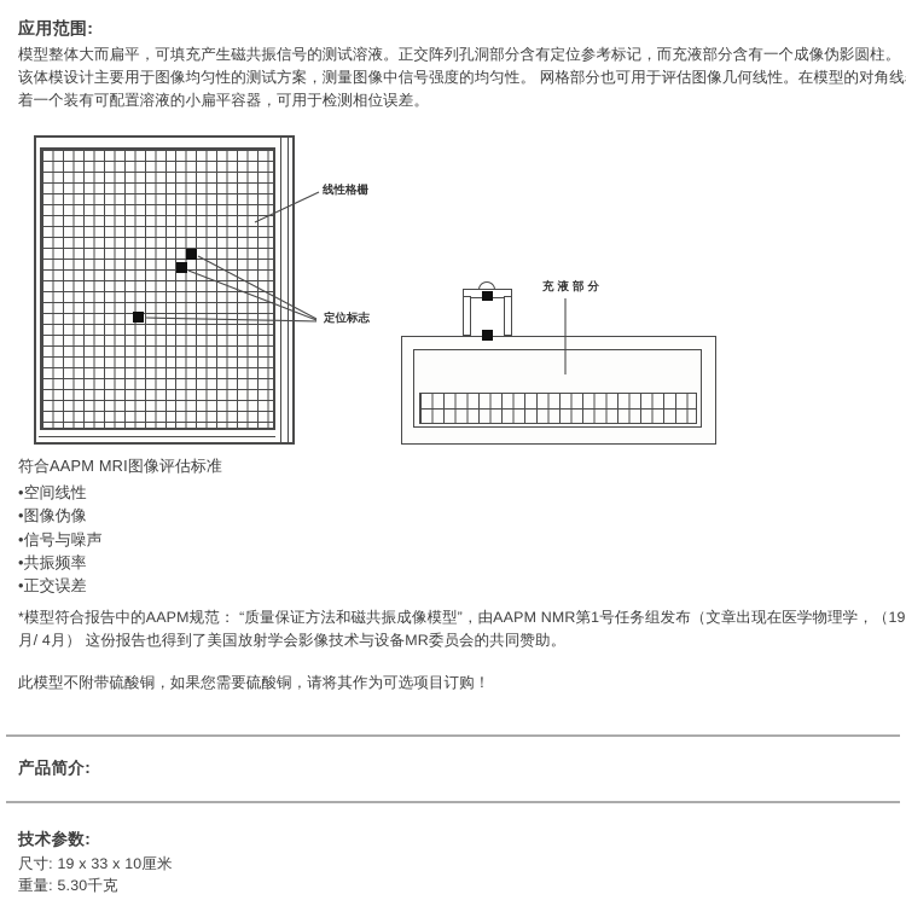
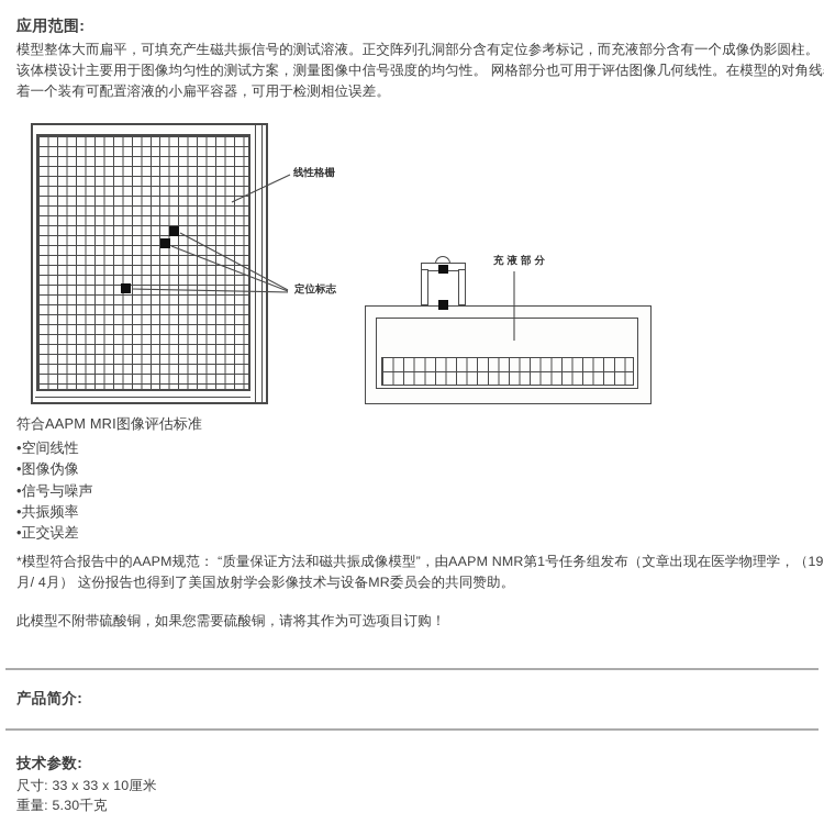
  应用范围:
  模型整体大而扁平，可填充产生磁共振信号的测试溶液。正交阵列孔洞部分含有定位参考标记，而充液部分含有一个成像伪影圆柱。
  该体模设计主要用于图像均匀性的测试方案，测量图像中信号强度的均匀性。 网格部分也可用于评估图像几何线性。在模型的对角线
  着一个装有可配置溶液的小扁平容器，可用于检测相位误差。
  线性格栅
  定位标志
  充液部分
  符合AAPM MRI图像评估标准
  •空间线性
  •图像伪像
  •信号与噪声
  •共振频率
  •正交误差
  *模型符合报告中的AAPM规范： “质量保证方法和磁共振成像模型”，由AAPM NMR第1号任务组发布（文章出现在医学物理学，（19
  月/ 4月） 这份报告也得到了美国放射学会影像技术与设备MR委员会的共同赞助。
  此模型不附带硫酸铜，如果您需要硫酸铜，请将其作为可选项目订购！
  产品简介:
  技术参数:
- 尺寸: 19 x 33 x 10厘米
+ 尺寸: 33 x 33 x 10厘米
  重量: 5.30千克
